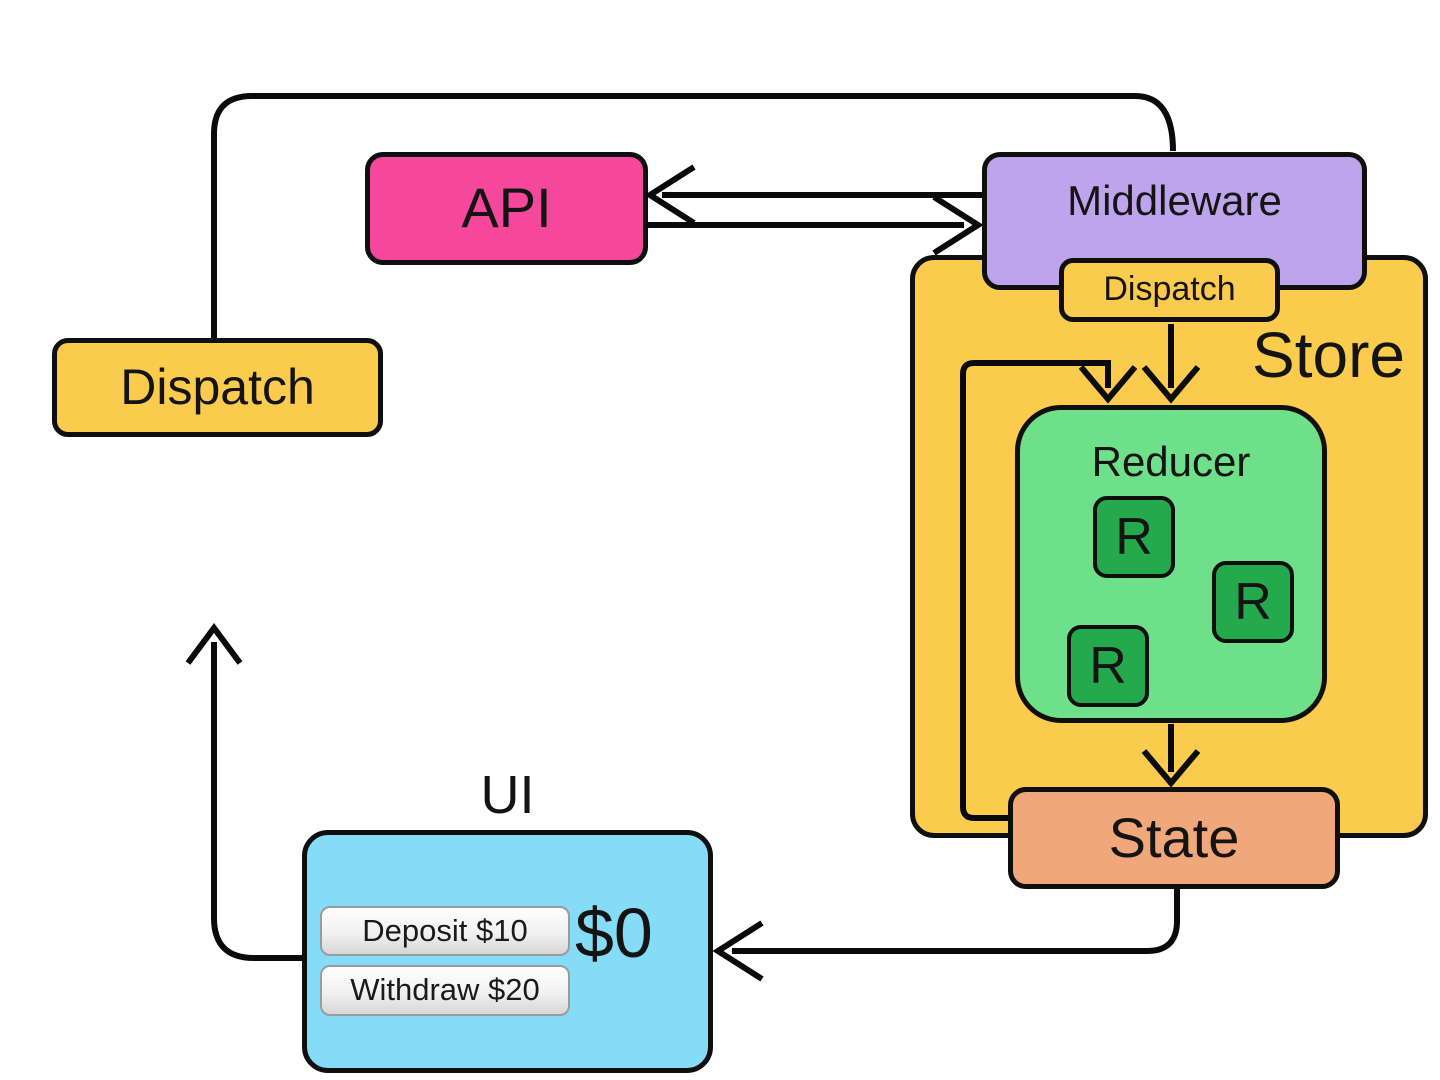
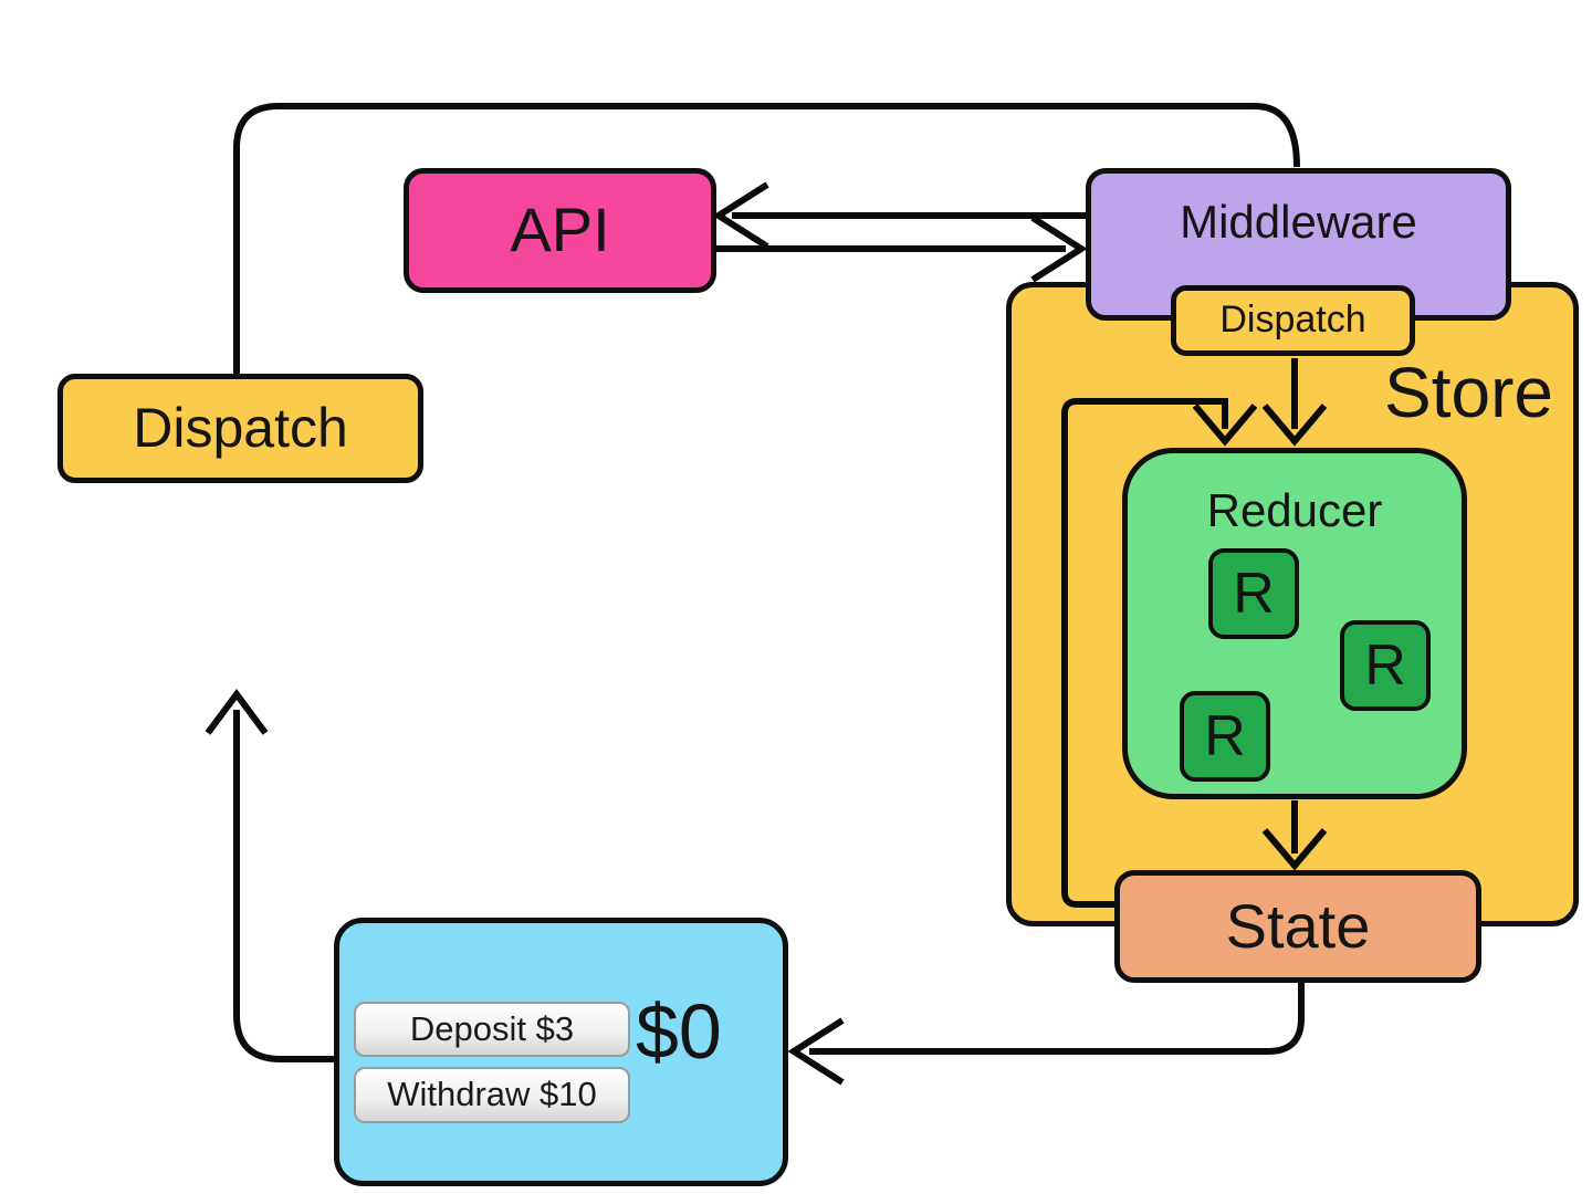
  Store
  Middleware
  Dispatch
  Reducer
  R
  R
  R
  State
  API
  Dispatch
- UI
- Deposit $10
+ Deposit $3
- Withdraw $20
+ Withdraw $10
  $0
